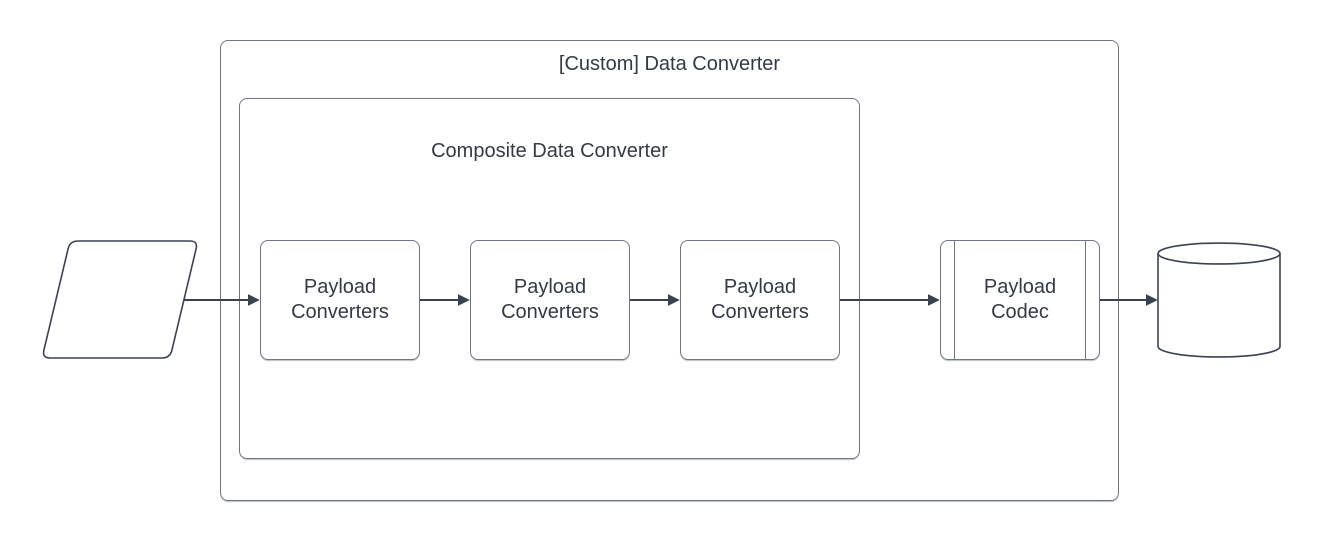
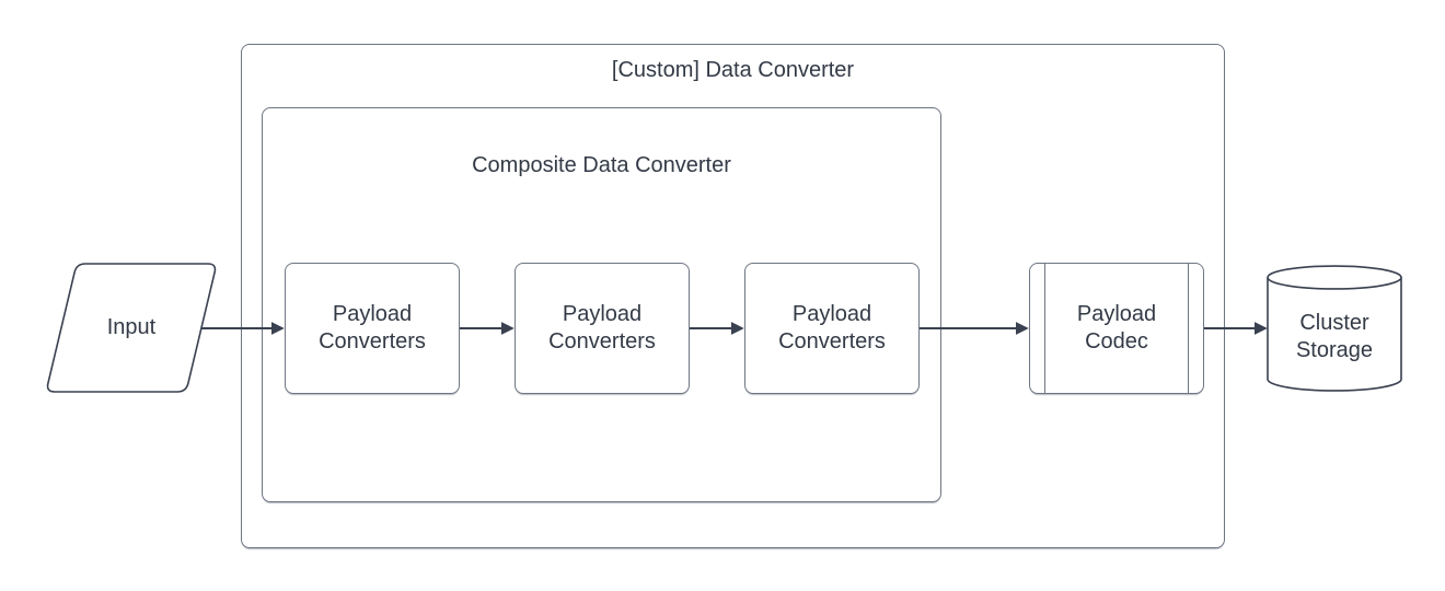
  [Custom] Data Converter
  Composite Data Converter
  Payload
  Converters
  Payload
  Converters
  Payload
  Converters
  Payload
  Codec
+ Input
+ Cluster
+ Storage
